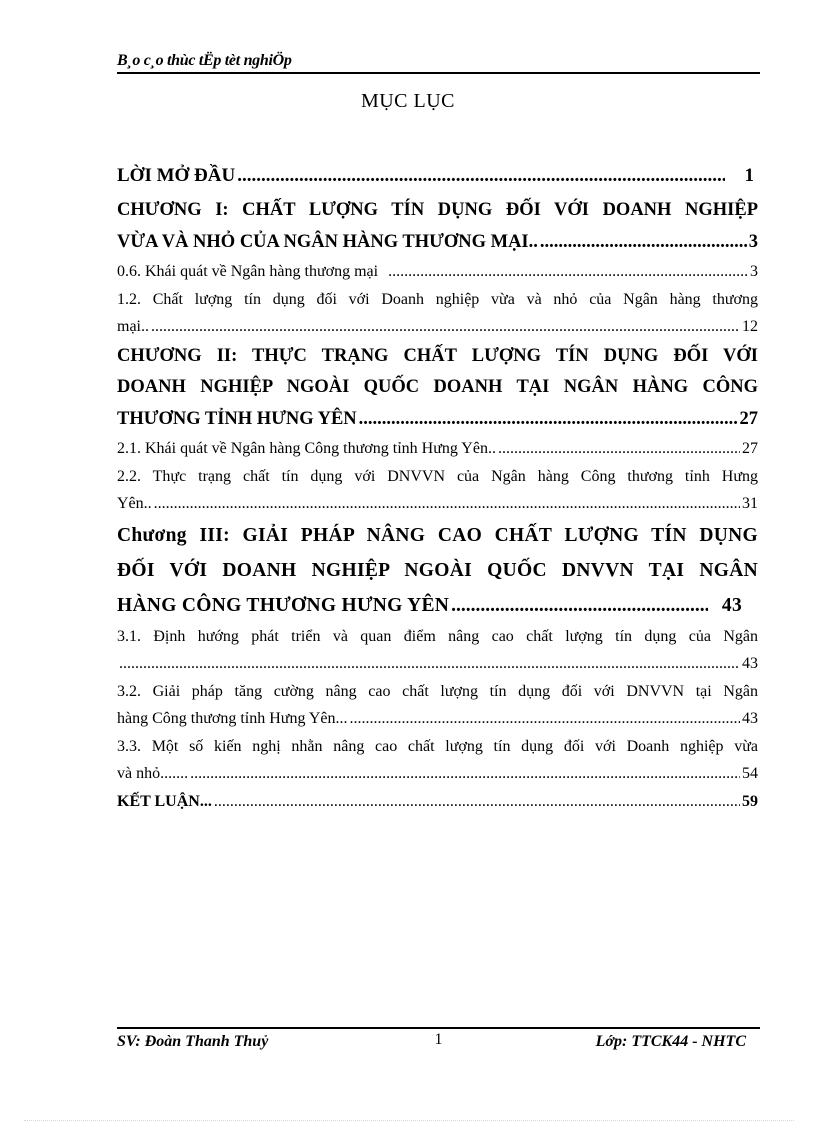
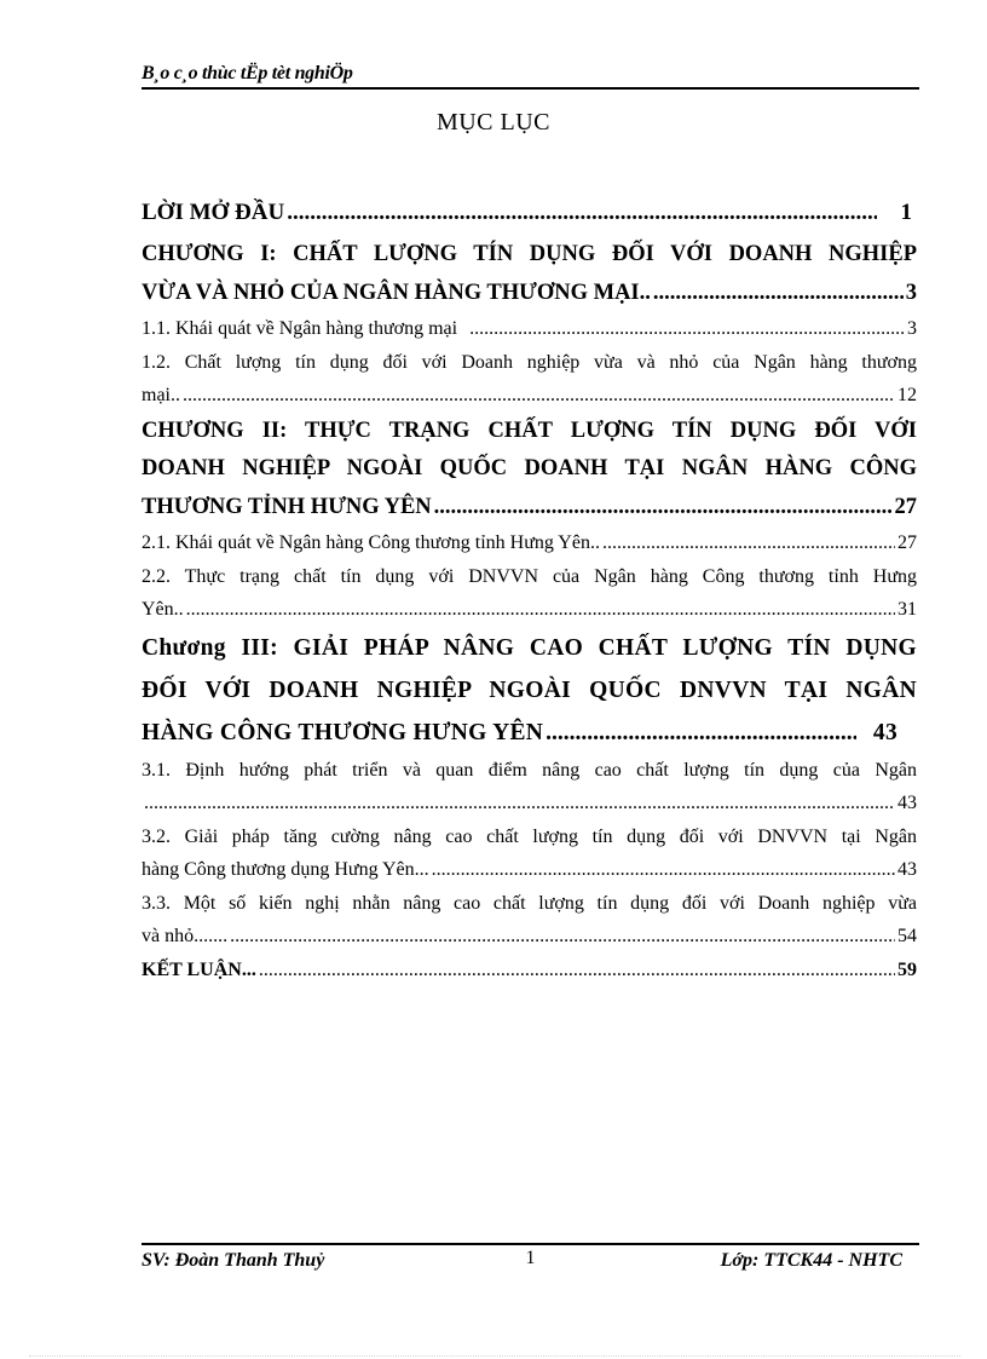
  B¸o c¸o thùc tËp tèt nghiÖp
  MỤC LỤC
  LỜI MỞ ĐẦU
  1
  CHƯƠNG I: CHẤT LƯỢNG TÍN DỤNG ĐỐI VỚI DOANH NGHIỆP
  VỪA VÀ NHỎ CỦA NGÂN HÀNG THƯƠNG MẠI..
  3
- 0.6. Khái quát về Ngân hàng thương mại
+ 1.1. Khái quát về Ngân hàng thương mại
  3
  1.2. Chất lượng tín dụng đối với Doanh nghiệp vừa và nhỏ của Ngân hàng thương
  mại..
  12
  CHƯƠNG II: THỰC TRẠNG CHẤT LƯỢNG TÍN DỤNG ĐỐI VỚI
  DOANH NGHIỆP NGOÀI QUỐC DOANH TẠI NGÂN HÀNG CÔNG
  THƯƠNG TỈNH HƯNG YÊN
  27
  2.1. Khái quát về Ngân hàng Công thương tỉnh Hưng Yên..
  27
  2.2. Thực trạng chất tín dụng với DNVVN của Ngân hàng Công thương tỉnh Hưng
  Yên..
  31
  Chương III: GIẢI PHÁP NÂNG CAO CHẤT LƯỢNG TÍN DỤNG
  ĐỐI VỚI DOANH NGHIỆP NGOÀI QUỐC DNVVN TẠI NGÂN
  HÀNG CÔNG THƯƠNG HƯNG YÊN
  43
  3.1. Định hướng phát triển và quan điểm nâng cao chất lượng tín dụng của Ngân
  43
  3.2. Giải pháp tăng cường nâng cao chất lượng tín dụng đối với DNVVN tại Ngân
- hàng Công thương tỉnh Hưng Yên...
+ hàng Công thương dụng Hưng Yên...
  43
  3.3. Một số kiến nghị nhằn nâng cao chất lượng tín dụng đối với Doanh nghiệp vừa
  và nhỏ.......
  54
  KẾT LUẬN...
  59
  SV: Đoàn Thanh Thuỷ
  1
  Lớp: TTCK44 - NHTC
